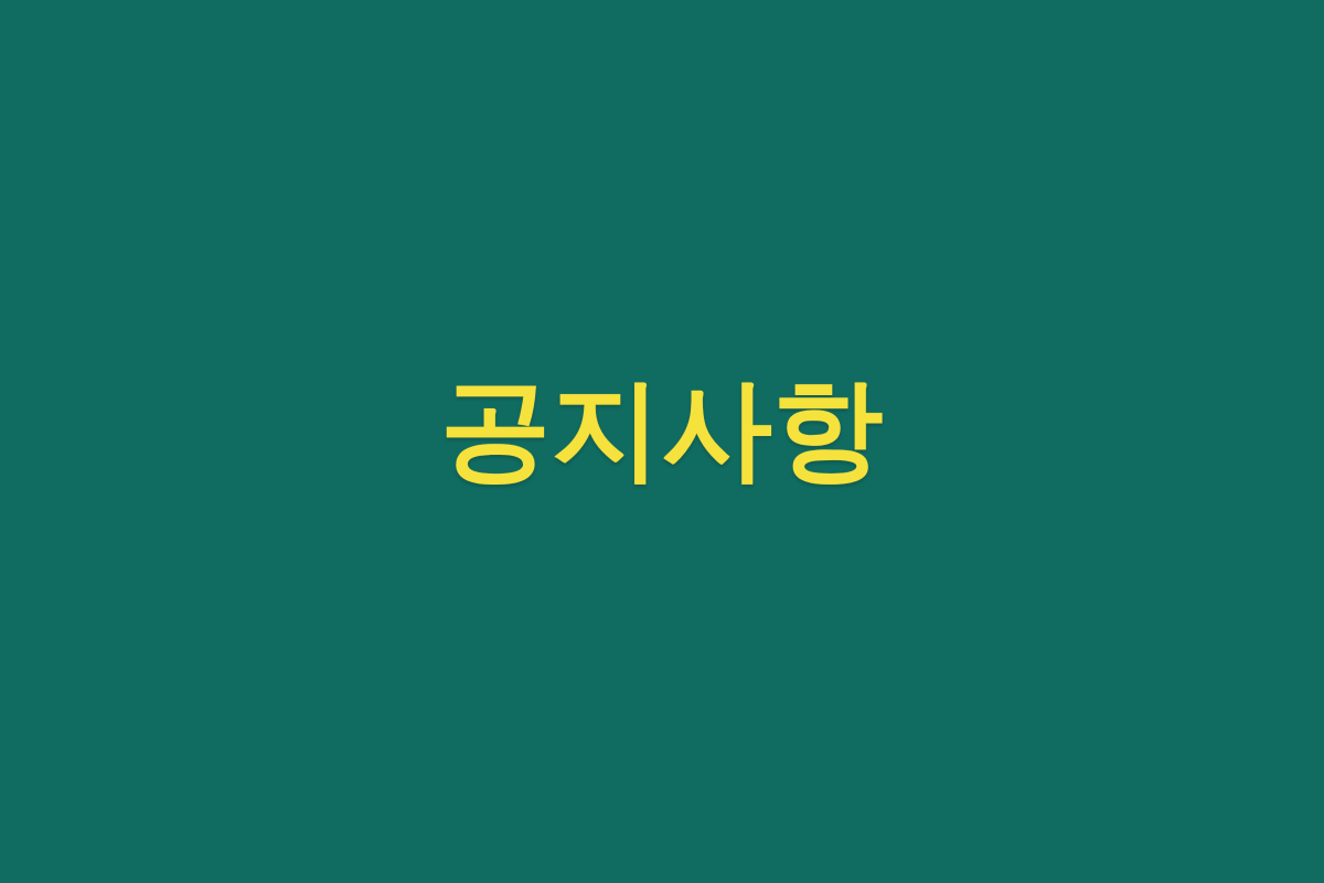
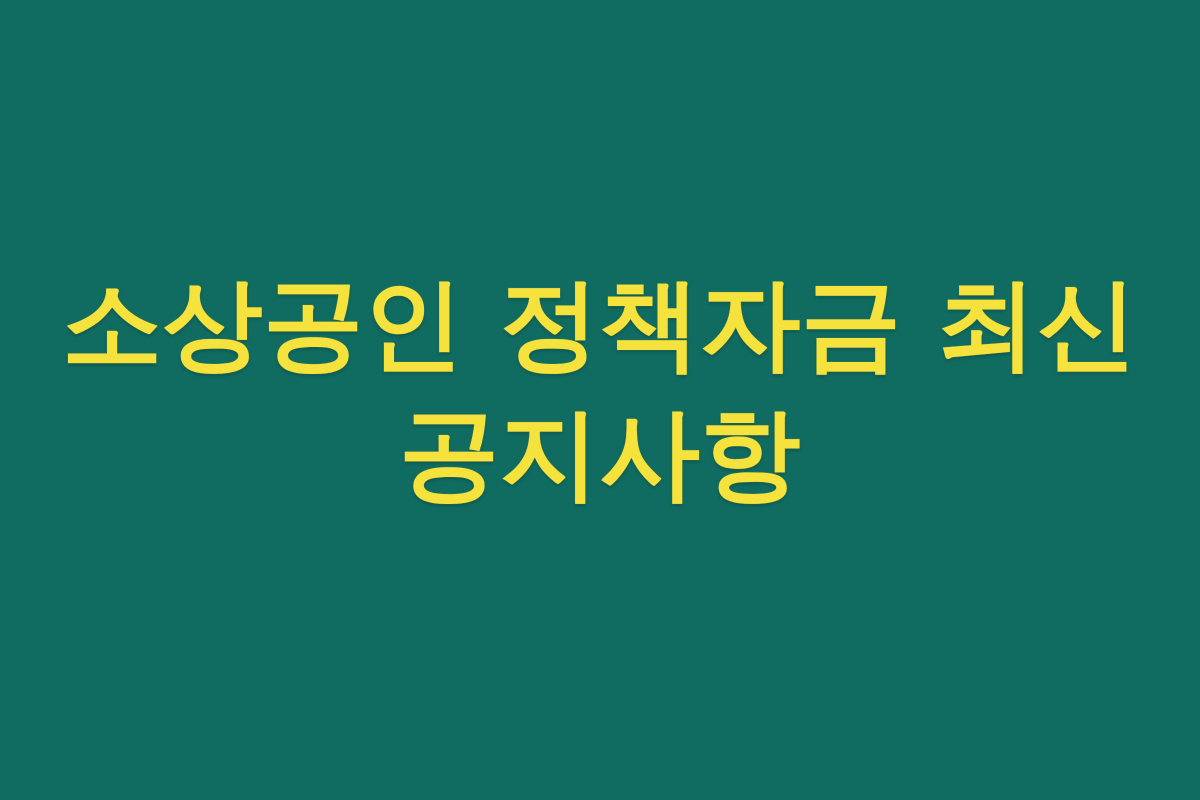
+ 소상공인 정책자금 최신
  공지사항
